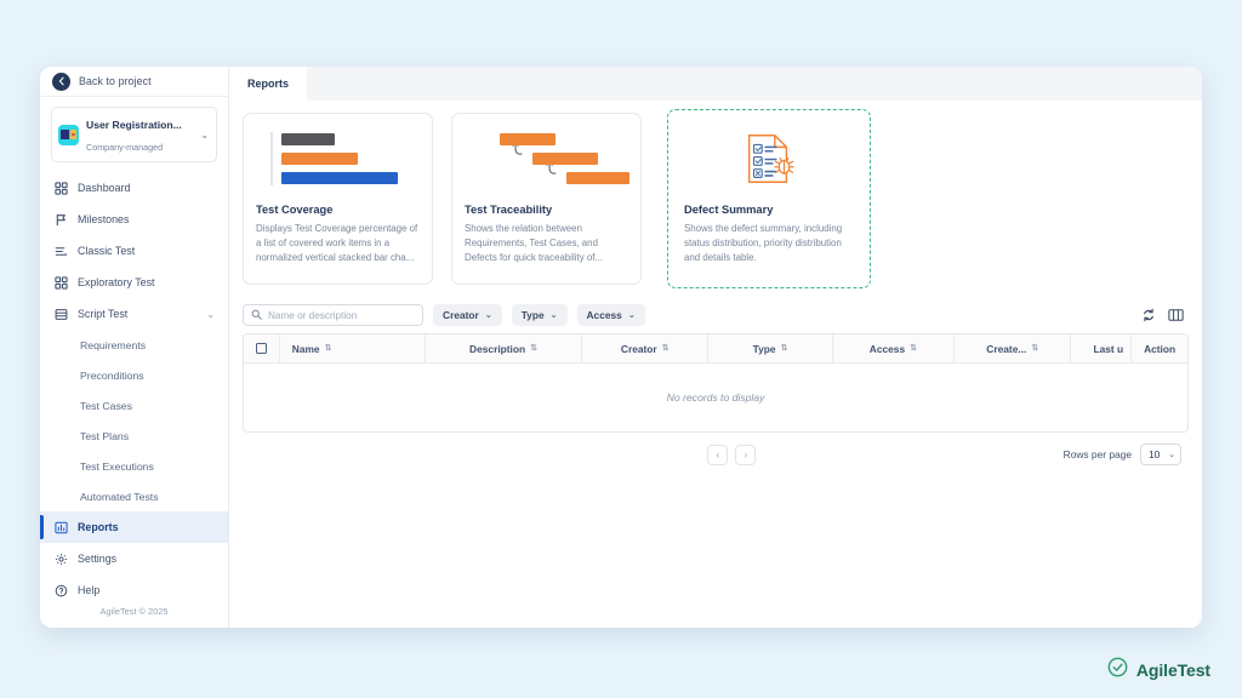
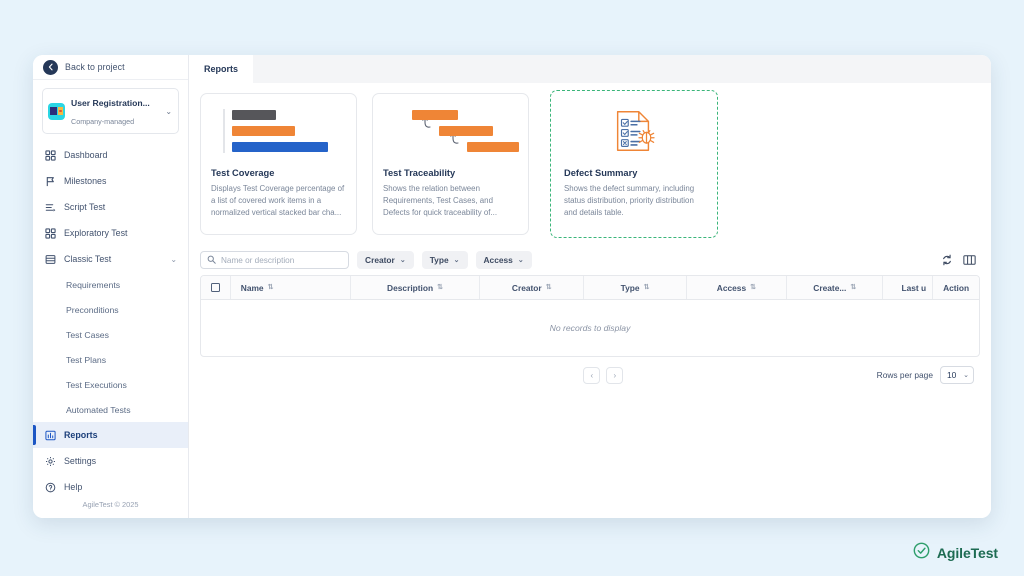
  Back to project
  User Registration... Company-managed
  ⌄
  Dashboard
  Milestones
- Classic Test
+ Script Test
  Exploratory Test
- Script Test
+ Classic Test
  ⌄
  Requirements
  Preconditions
  Test Cases
  Test Plans
  Test Executions
  Automated Tests
  Reports
  Settings
  Help
  AgileTest © 2025
  Reports
  Test Coverage
  Displays Test Coverage percentage of a list of covered work items in a normalized vertical stacked bar cha...
  Test Traceability
  Shows the relation between Requirements, Test Cases, and Defects for quick traceability of...
  Defect Summary
  Shows the defect summary, including status distribution, priority distribution and details table.
  Name or description
  Creator
  Type
  Access
  Name
  Description
  Creator
  Type
  Access
  Create...
  Last u
  Action
  No records to display
  ‹
  ›
  Rows per page
  10
  AgileTest
